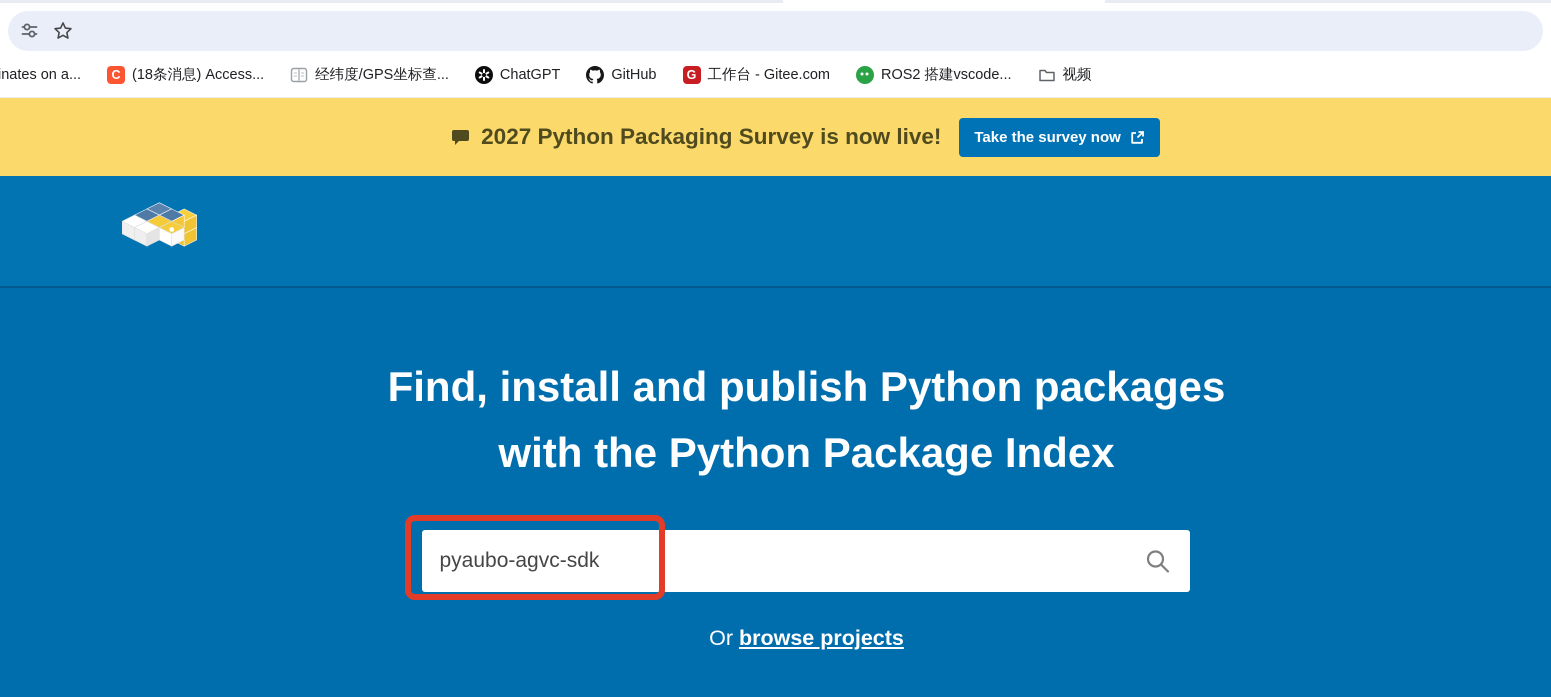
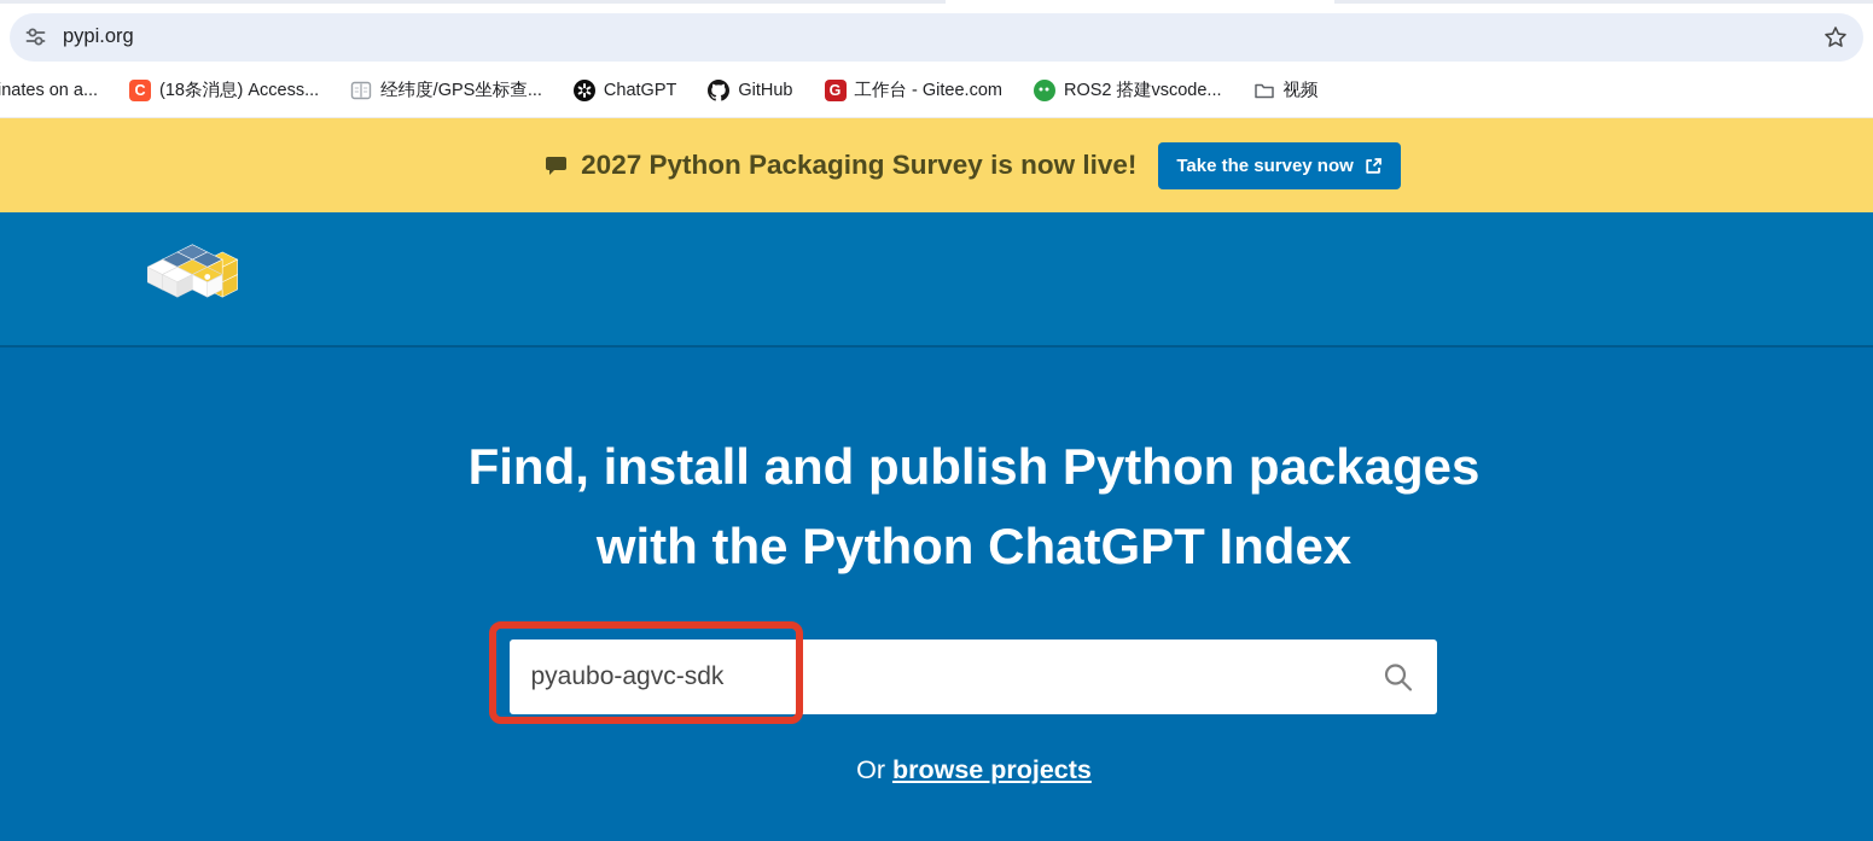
+ pypi.org
  nates on a...
  C
  (18条消息) Access...
  经纬度/GPS坐标查...
  ChatGPT
  GitHub
  G
  工作台 - Gitee.com
  ROS2 搭建vscode...
  视频
  2027 Python Packaging Survey is now live!
  Take the survey now
  Find, install and publish Python packages
- with the Python Package Index
+ with the Python ChatGPT Index
  pyaubo-agvc-sdk
  Or browse projects
